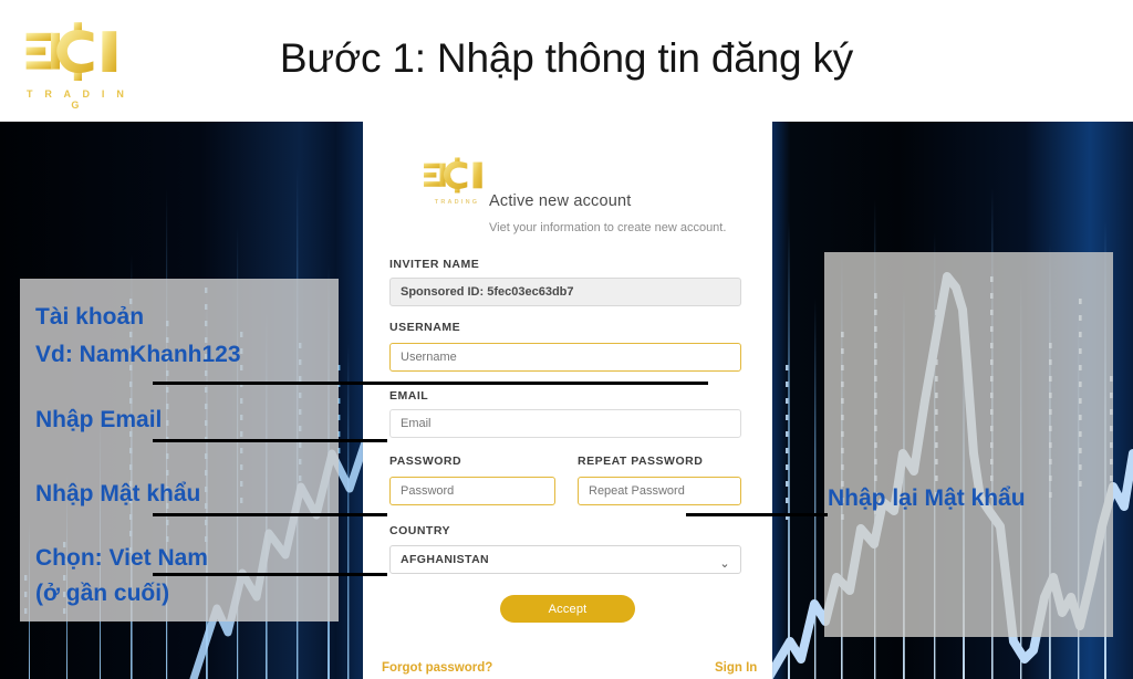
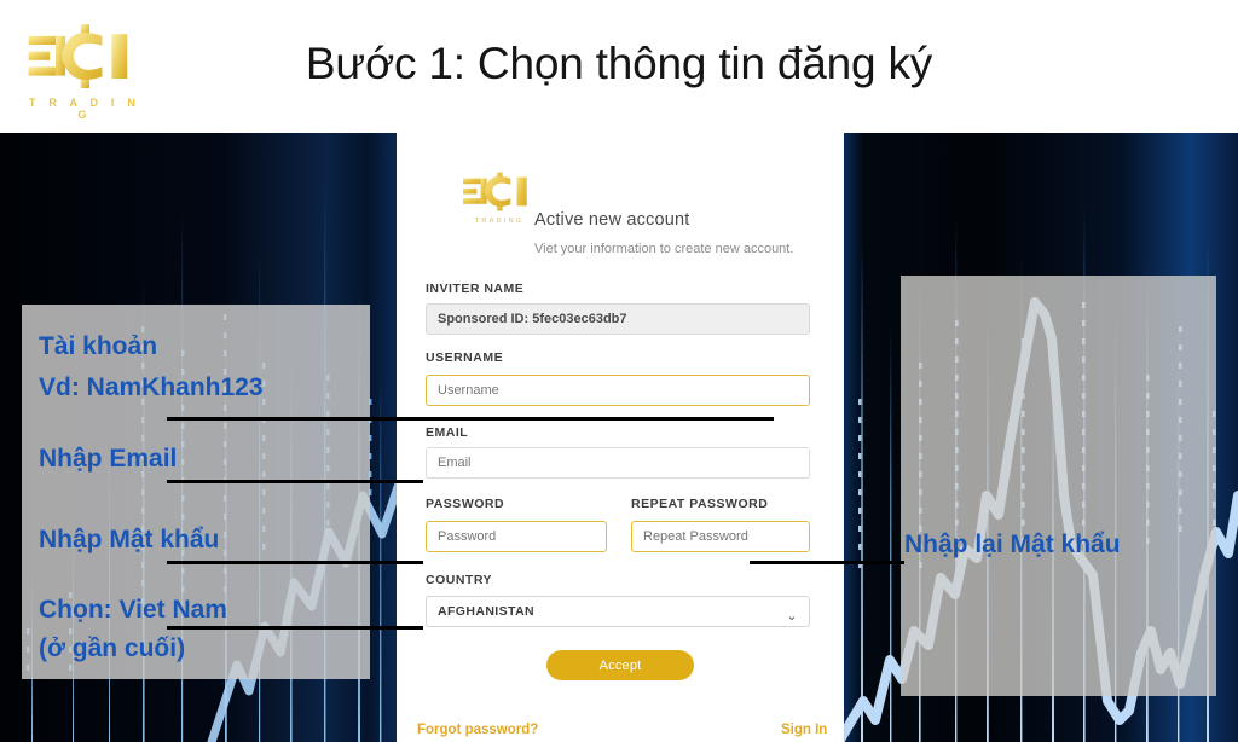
  Active new account
  Viet your information to create new account.
  INVITER NAME
  Sponsored ID: 5fec03ec63db7
  USERNAME
  Username
  EMAIL
  Email
  PASSWORD
  Password
  REPEAT PASSWORD
  Repeat Password
  COUNTRY
  AFGHANISTAN
  ⌄
  Accept
  Forgot password?
  Sign In
  Tài khoản
  Vd: NamKhanh123
  Nhập Email
  Nhập Mật khẩu
  Chọn: Viet Nam
  (ở gần cuối)
  Nhập lại Mật khẩu
  T R A D I N G
- Bước 1: Nhập thông tin đăng ký
+ Bước 1: Chọn thông tin đăng ký
